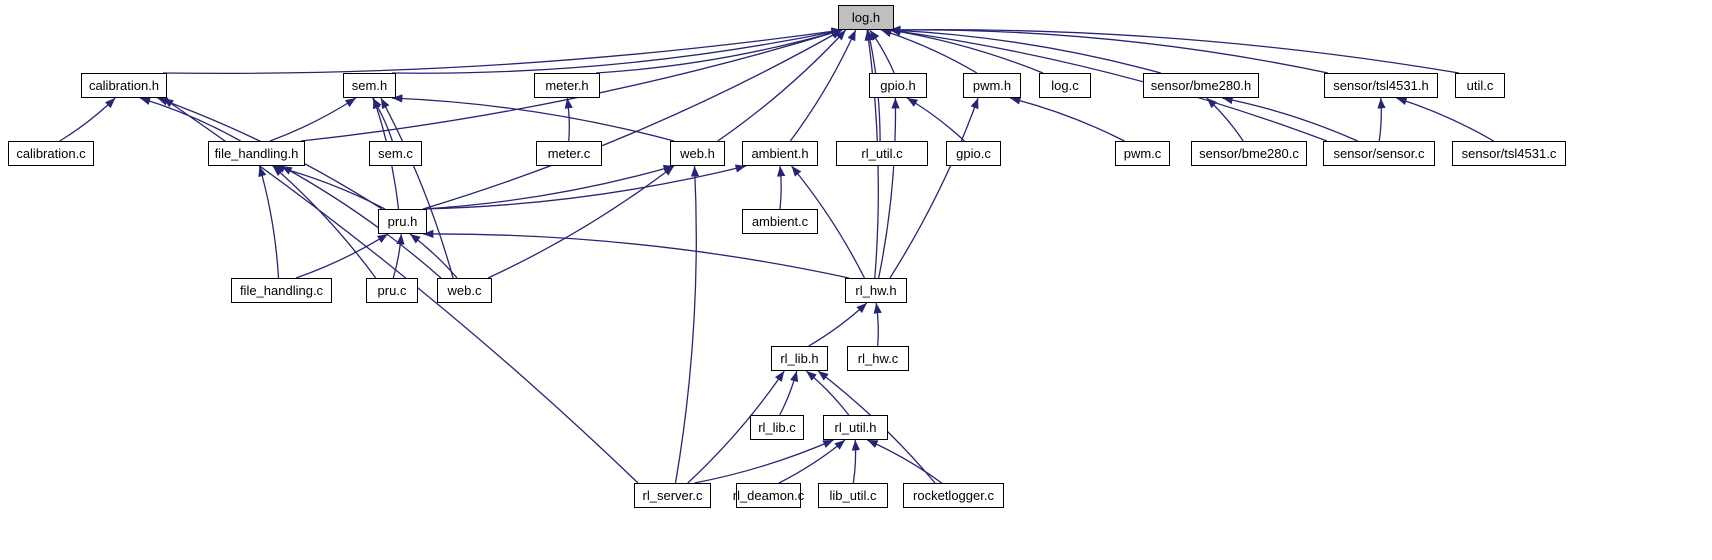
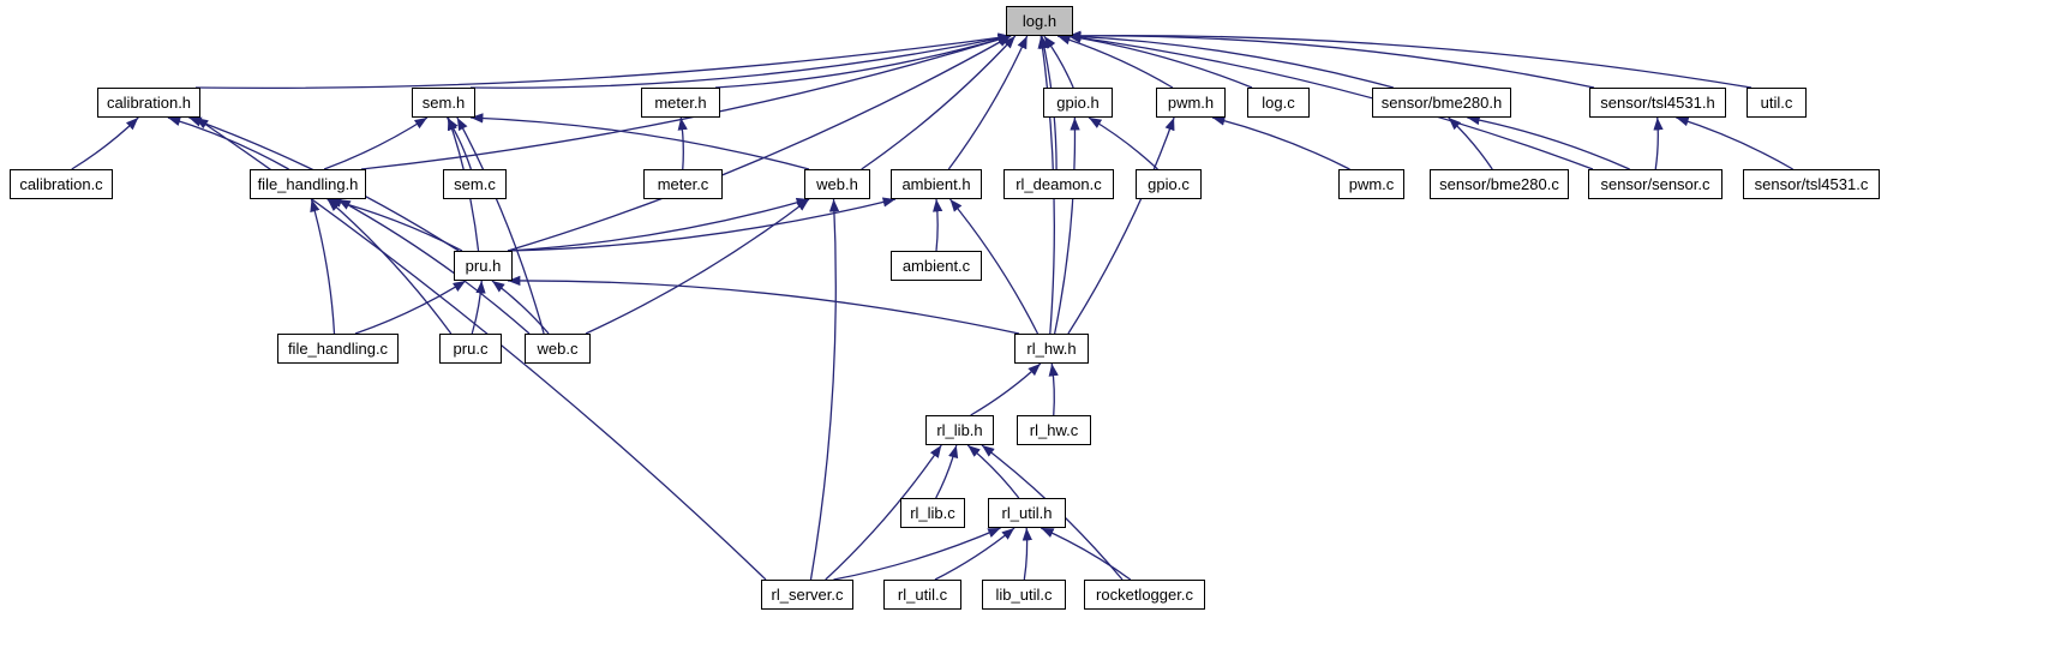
  log.h
  calibration.h
  sem.h
  meter.h
  gpio.h
  pwm.h
  log.c
  sensor/bme280.h
  sensor/tsl4531.h
  util.c
  calibration.c
  file_handling.h
  sem.c
  meter.c
  web.h
  ambient.h
- rl_util.c
+ rl_deamon.c
  gpio.c
  pwm.c
  sensor/bme280.c
  sensor/sensor.c
  sensor/tsl4531.c
  pru.h
  ambient.c
  file_handling.c
  pru.c
  web.c
  rl_hw.h
  rl_lib.h
  rl_hw.c
  rl_lib.c
  rl_util.h
  rl_server.c
- rl_deamon.c
+ rl_util.c
  lib_util.c
  rocketlogger.c
